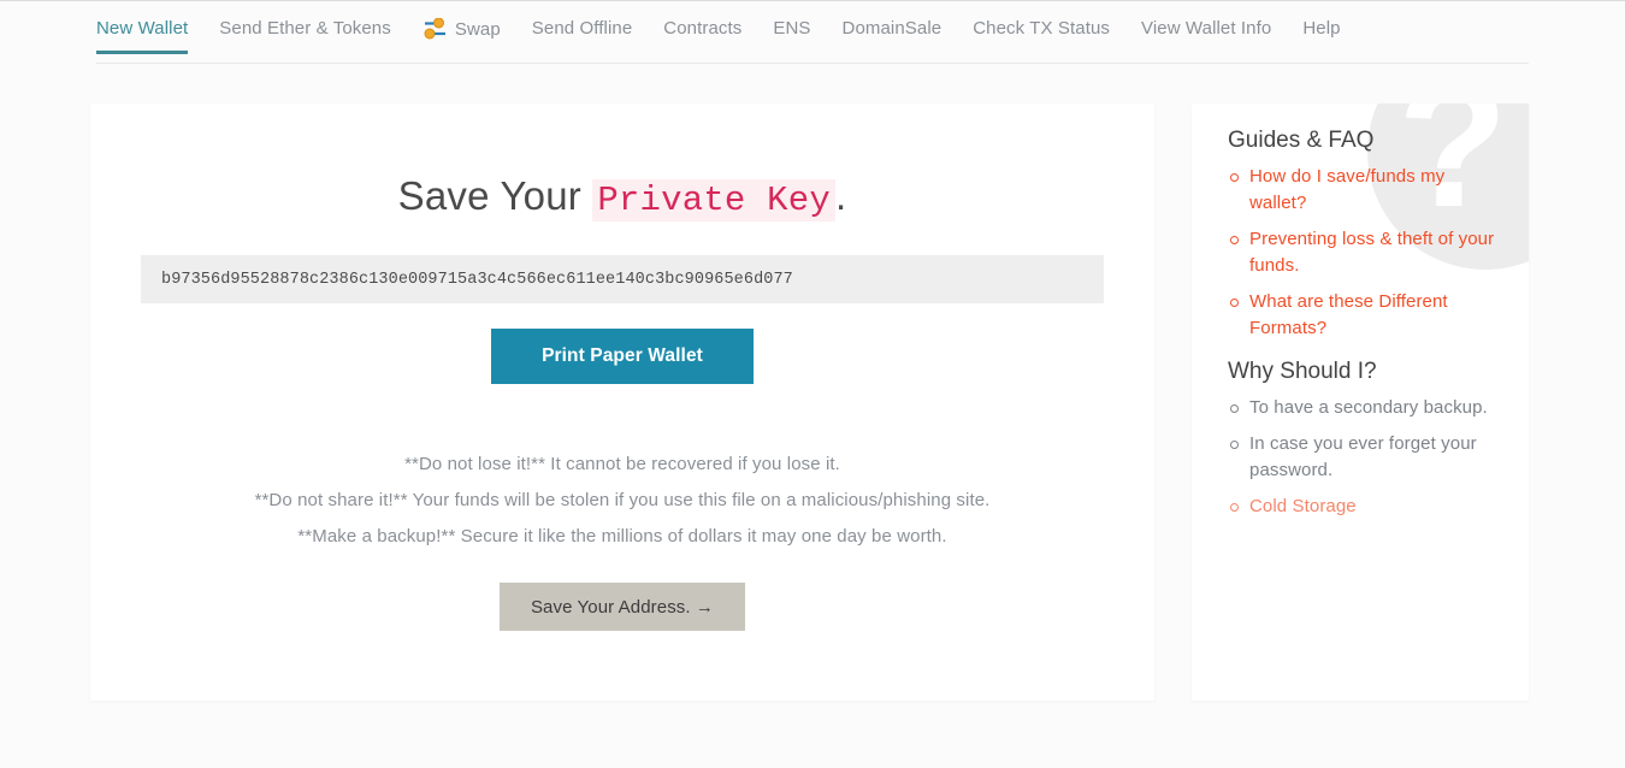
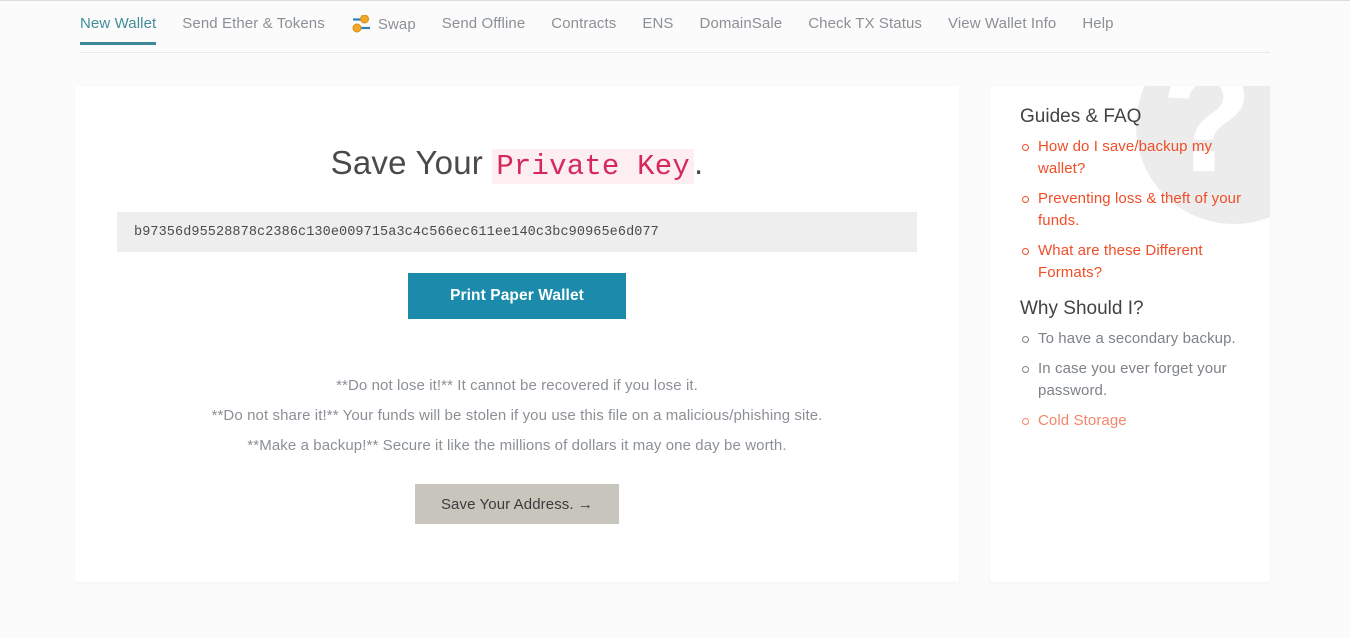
  New Wallet
  Send Ether & Tokens
  Swap
  Send Offline
  Contracts
  ENS
  DomainSale
  Check TX Status
  View Wallet Info
  Help
  Save Your Private Key .
  b97356d95528878c2386c130e009715a3c4c566ec611ee140c3bc90965e6d077
  Print Paper Wallet
  **Do not lose it!** It cannot be recovered if you lose it.
  **Do not share it!** Your funds will be stolen if you use this file on a malicious/phishing site.
  **Make a backup!** Secure it like the millions of dollars it may one day be worth.
  Save Your Address. →
  ?
  Guides & FAQ
- How do I save/funds my wallet?
+ How do I save/backup my wallet?
  Preventing loss & theft of your funds.
  What are these Different Formats?
  Why Should I?
  To have a secondary backup.
  In case you ever forget your password.
  Cold Storage
